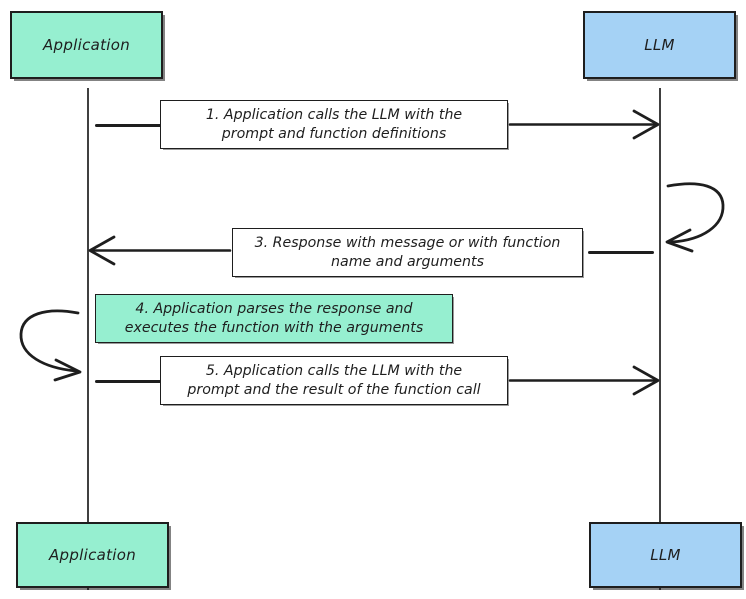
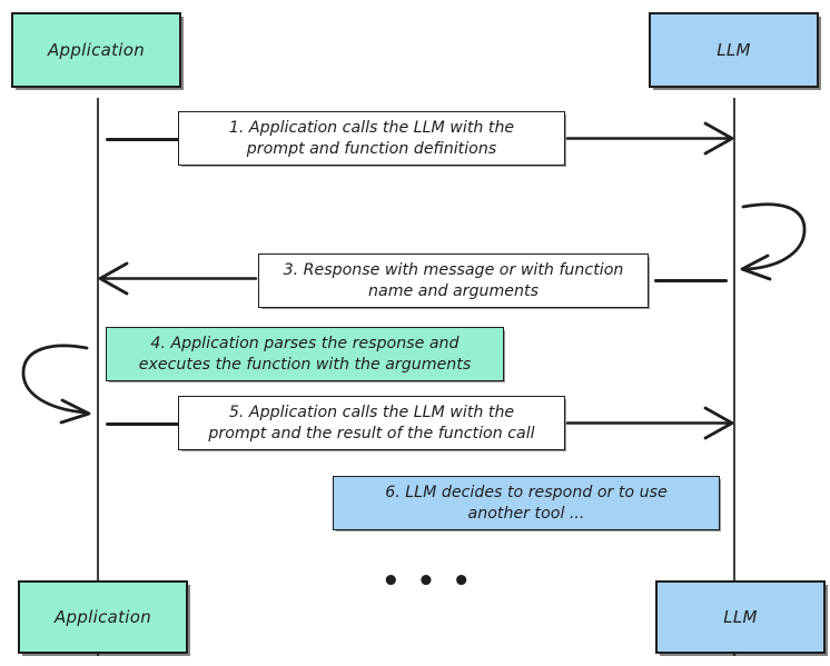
  Application
  LLM
  Application
  LLM
  1. Application calls the LLM with the
  prompt and function definitions
  3. Response with message or with function
  name and arguments
  4. Application parses the response and
  executes the function with the arguments
  5. Application calls the LLM with the
  prompt and the result of the function call
+ 6. LLM decides to respond or to use
+ another tool ...
+ • • •
